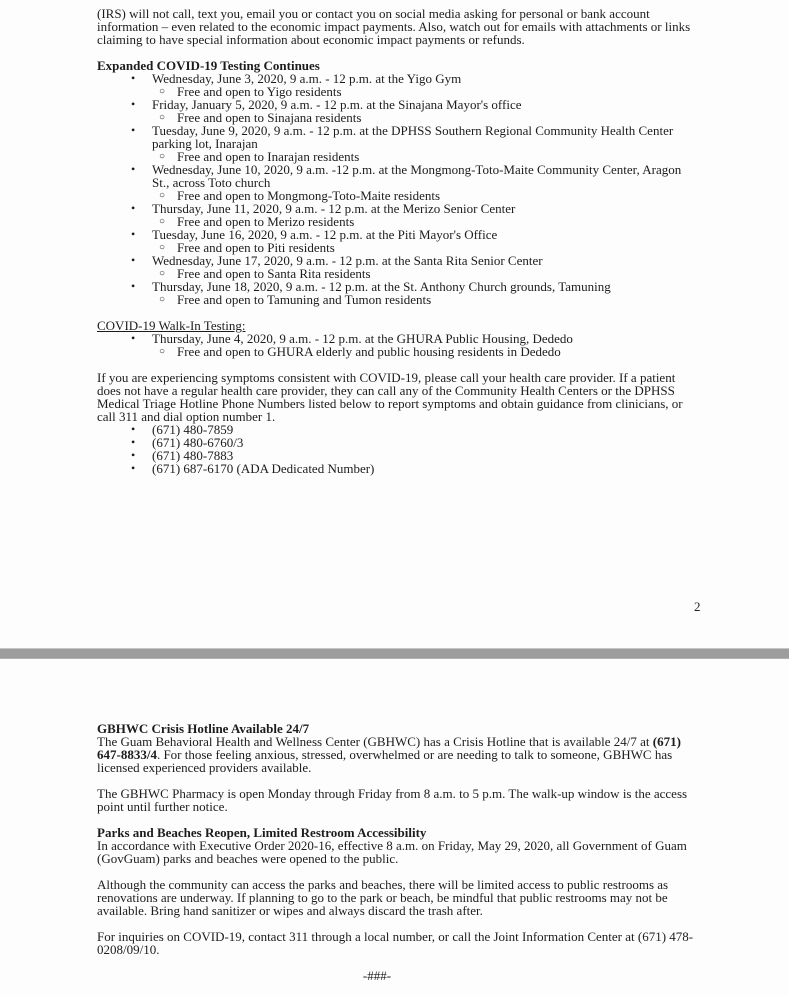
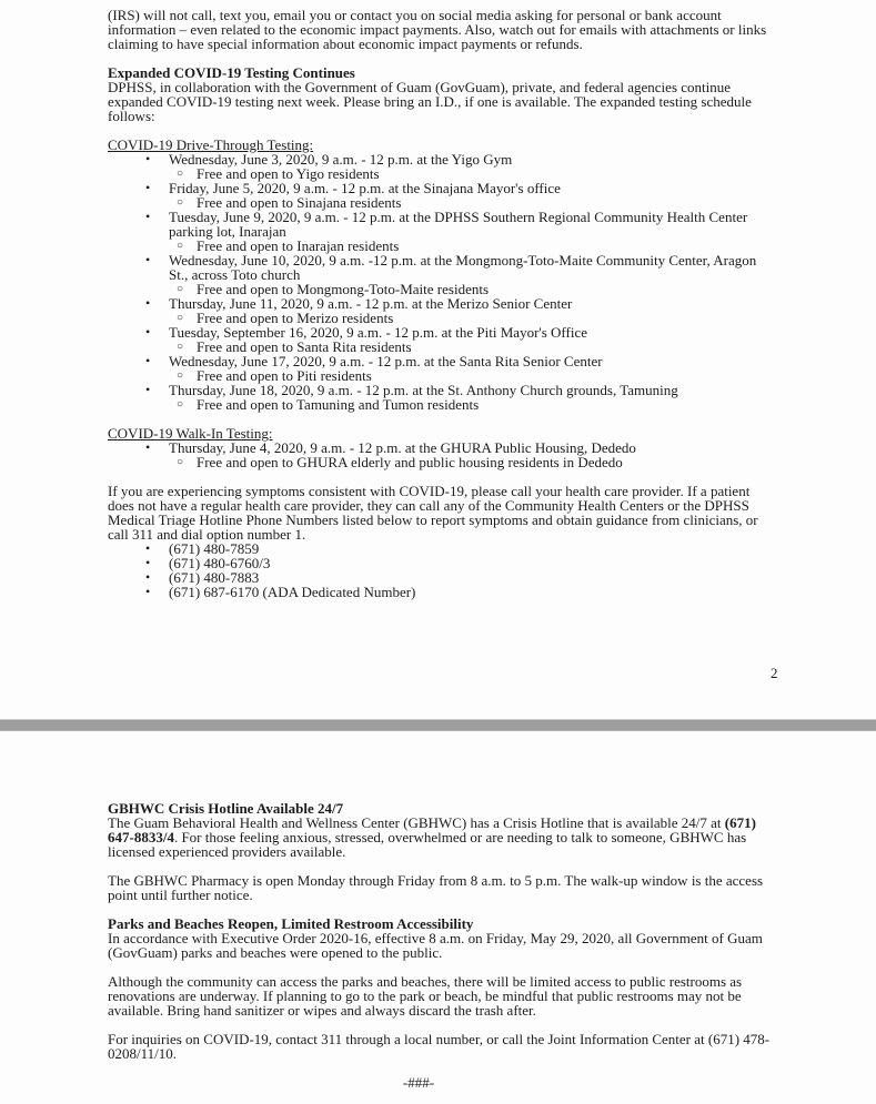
  (IRS) will not call, text you, email you or contact you on social media asking for personal or bank account information – even related to the economic impact payments. Also, watch out for emails with attachments or links claiming to have special information about economic impact payments or refunds.
  Expanded COVID-19 Testing Continues
+ DPHSS, in collaboration with the Government of Guam (GovGuam), private, and federal agencies continue expanded COVID-19 testing next week. Please bring an I.D., if one is available. The expanded testing schedule follows:
+ COVID-19 Drive-Through Testing:
  •
  Wednesday, June 3, 2020, 9 a.m. - 12 p.m. at the Yigo Gym
  ○
  Free and open to Yigo residents
  •
- Friday, January 5, 2020, 9 a.m. - 12 p.m. at the Sinajana Mayor's office
+ Friday, June 5, 2020, 9 a.m. - 12 p.m. at the Sinajana Mayor's office
  ○
  Free and open to Sinajana residents
  •
  Tuesday, June 9, 2020, 9 a.m. - 12 p.m. at the DPHSS Southern Regional Community Health Center parking lot, Inarajan
  ○
  Free and open to Inarajan residents
  •
  Wednesday, June 10, 2020, 9 a.m. -12 p.m. at the Mongmong-Toto-Maite Community Center, Aragon St., across Toto church
  ○
  Free and open to Mongmong-Toto-Maite residents
  •
  Thursday, June 11, 2020, 9 a.m. - 12 p.m. at the Merizo Senior Center
  ○
  Free and open to Merizo residents
  •
- Tuesday, June 16, 2020, 9 a.m. - 12 p.m. at the Piti Mayor's Office
+ Tuesday, September 16, 2020, 9 a.m. - 12 p.m. at the Piti Mayor's Office
  ○
- Free and open to Piti residents
+ Free and open to Santa Rita residents
  •
  Wednesday, June 17, 2020, 9 a.m. - 12 p.m. at the Santa Rita Senior Center
  ○
- Free and open to Santa Rita residents
+ Free and open to Piti residents
  •
  Thursday, June 18, 2020, 9 a.m. - 12 p.m. at the St. Anthony Church grounds, Tamuning
  ○
  Free and open to Tamuning and Tumon residents
  COVID-19 Walk-In Testing:
  •
  Thursday, June 4, 2020, 9 a.m. - 12 p.m. at the GHURA Public Housing, Dededo
  ○
  Free and open to GHURA elderly and public housing residents in Dededo
  If you are experiencing symptoms consistent with COVID-19, please call your health care provider. If a patient does not have a regular health care provider, they can call any of the Community Health Centers or the DPHSS Medical Triage Hotline Phone Numbers listed below to report symptoms and obtain guidance from clinicians, or call 311 and dial option number 1.
  •
  (671) 480-7859
  •
  (671) 480-6760/3
  •
  (671) 480-7883
  •
  (671) 687-6170 (ADA Dedicated Number)
  2
  GBHWC Crisis Hotline Available 24/7
  The Guam Behavioral Health and Wellness Center (GBHWC) has a Crisis Hotline that is available 24/7 at (671) 647-8833/4. For those feeling anxious, stressed, overwhelmed or are needing to talk to someone, GBHWC has licensed experienced providers available.
  The GBHWC Pharmacy is open Monday through Friday from 8 a.m. to 5 p.m. The walk-up window is the access point until further notice.
  Parks and Beaches Reopen, Limited Restroom Accessibility
  In accordance with Executive Order 2020-16, effective 8 a.m. on Friday, May 29, 2020, all Government of Guam (GovGuam) parks and beaches were opened to the public.
  Although the community can access the parks and beaches, there will be limited access to public restrooms as renovations are underway. If planning to go to the park or beach, be mindful that public restrooms may not be available. Bring hand sanitizer or wipes and always discard the trash after.
- For inquiries on COVID-19, contact 311 through a local number, or call the Joint Information Center at (671) 478-0208/09/10.
+ For inquiries on COVID-19, contact 311 through a local number, or call the Joint Information Center at (671) 478-0208/11/10.
  -###-
